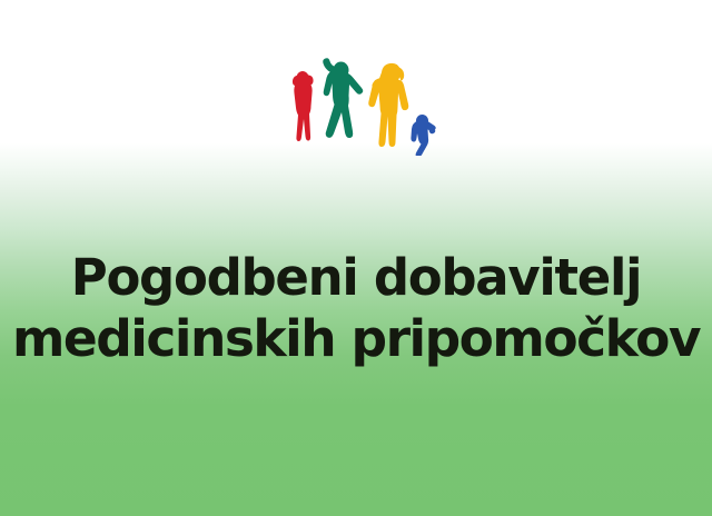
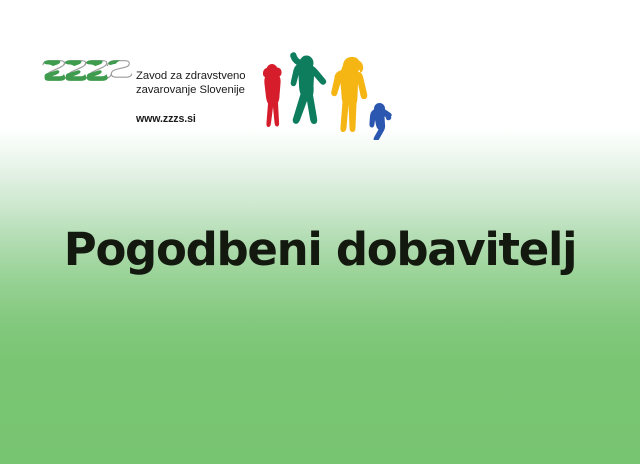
+ Zavod za zdravstveno
+ zavarovanje Slovenije
+ www.zzzs.si
  Pogodbeni dobavitelj
- medicinskih pripomočkov
